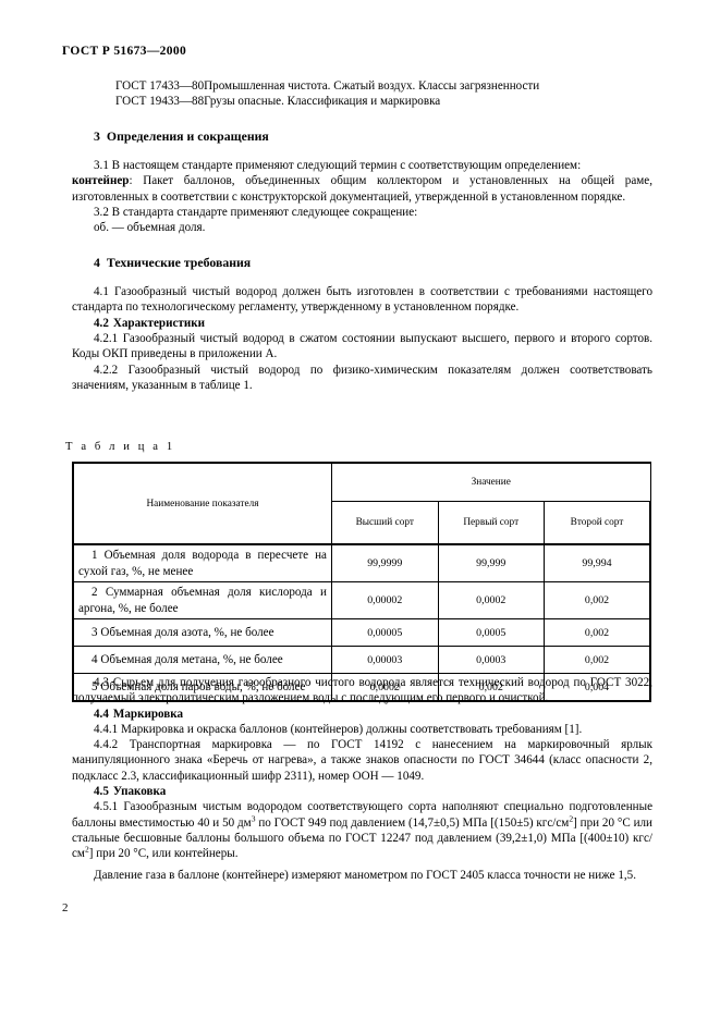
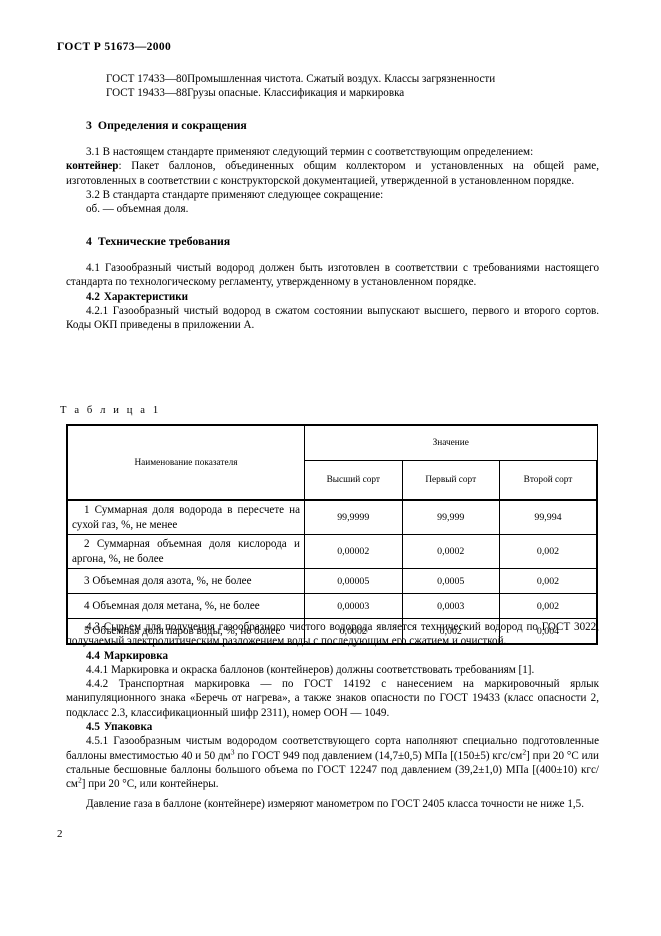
  ГОСТ Р 51673—2000
  ГОСТ 17433—80Промышленная чистота. Сжатый воздух. Классы загрязненности
  ГОСТ 19433—88Грузы опасные. Классификация и маркировка
  3 Определения и сокращения
  3.1 В настоящем стандарте применяют следующий термин с соответствующим определением:
  контейнер: Пакет баллонов, объединенных общим коллектором и установленных на общей раме, изготовленных в соответствии с конструкторской документацией, утвержденной в установленном порядке.
  3.2 В стандарта стандарте применяют следующее сокращение:
  об. — объемная доля.
  4 Технические требования
  4.1 Газообразный чистый водород должен быть изготовлен в соответствии с требованиями настоящего стандарта по технологическому регламенту, утвержденному в установленном порядке.
  4.2 Характеристики
  4.2.1 Газообразный чистый водород в сжатом состоянии выпускают высшего, первого и второго сортов. Коды ОКП приведены в приложении А.
- 4.2.2 Газообразный чистый водород по физико-химическим показателям должен соответствовать значениям, указанным в таблице 1.
  Т а б л и ц а 1
  Наименование показателя	Значение
  Высший сорт	Первый сорт	Второй сорт
- 1 Объемная доля водорода в пересчете на сухой газ, %, не менее	99,9999	99,999	99,994
+ 1 Суммарная доля водорода в пересчете на сухой газ, %, не менее	99,9999	99,999	99,994
  2 Суммарная объемная доля кислорода и аргона, %, не более	0,00002	0,0002	0,002
  3 Объемная доля азота, %, не более	0,00005	0,0005	0,002
  4 Объемная доля метана, %, не более	0,00003	0,0003	0,002
  5 Объемная доля паров воды, %, не более	0,0002	0,002	0,004
- 4.3 Сырьем для получения газообразного чистого водорода является технический водород по ГОСТ 3022, получаемый электролитическим разложением воды с последующим его первого и очисткой.
+ 4.3 Сырьем для получения газообразного чистого водорода является технический водород по ГОСТ 3022, получаемый электролитическим разложением воды с последующим его сжатием и очисткой.
  4.4 Маркировка
  4.4.1 Маркировка и окраска баллонов (контейнеров) должны соответствовать требованиям [1].
- 4.4.2 Транспортная маркировка — по ГОСТ 14192 с нанесением на маркировочный ярлык манипуляционного знака «Беречь от нагрева», а также знаков опасности по ГОСТ 34644 (класс опасности 2, подкласс 2.3, классификационный шифр 2311), номер ООН — 1049.
+ 4.4.2 Транспортная маркировка — по ГОСТ 14192 с нанесением на маркировочный ярлык манипуляционного знака «Беречь от нагрева», а также знаков опасности по ГОСТ 19433 (класс опасности 2, подкласс 2.3, классификационный шифр 2311), номер ООН — 1049.
  4.5 Упаковка
  4.5.1 Газообразным чистым водородом соответствующего сорта наполняют специально подготовленные баллоны вместимостью 40 и 50 дм3 по ГОСТ 949 под давлением (14,7±0,5) МПа [(150±5) кгс/см2] при 20 °С или стальные бесшовные баллоны большого объема по ГОСТ 12247 под давлением (39,2±1,0) МПа [(400±10) кгс/см2] при 20 °С, или контейнеры.
  Давление газа в баллоне (контейнере) измеряют манометром по ГОСТ 2405 класса точности не ниже 1,5.
  2
